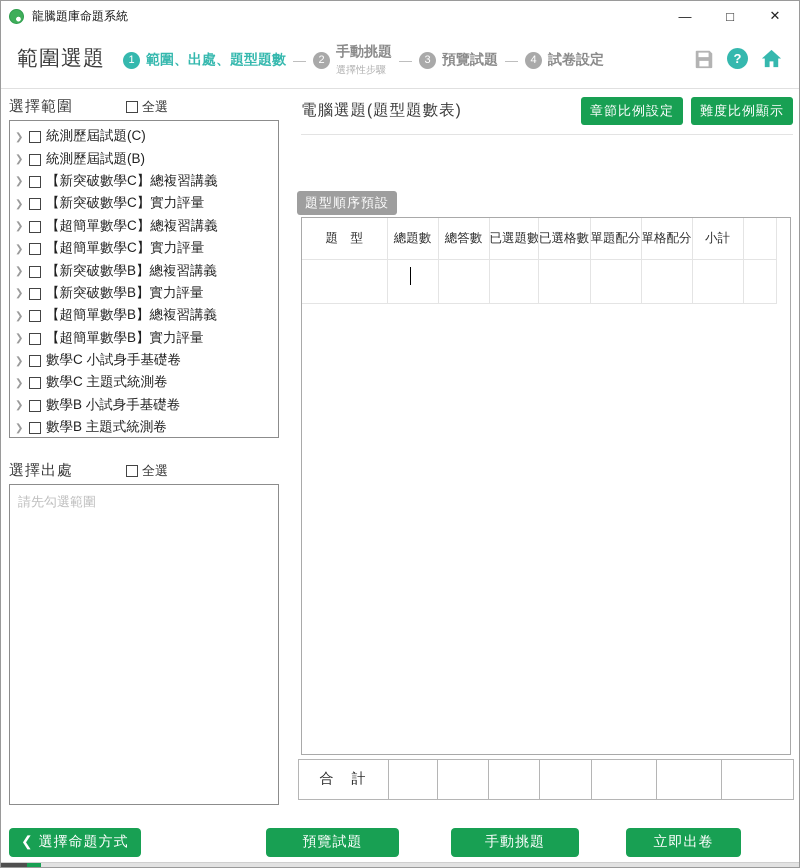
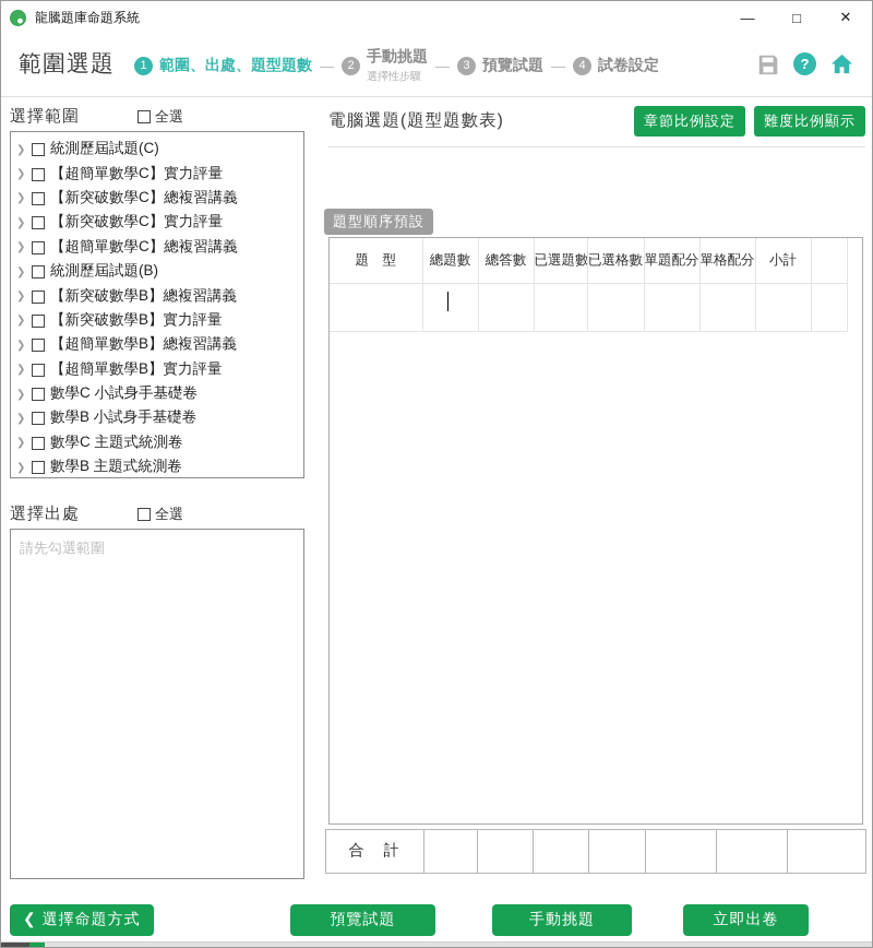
  龍騰題庫命題系統
  —
  □
  ✕
  範圍選題
  1
  範圍、出處、題型題數
  —
  2
  手動挑題
  選擇性步驟
  —
  3
  預覽試題
  —
  4
  試卷設定
  ?
  選擇範圍
  全選
  ❯
  統測歷屆試題(C)
  ❯
- 統測歷屆試題(B)
+ 【超簡單數學C】實力評量
  ❯
  【新突破數學C】總複習講義
  ❯
  【新突破數學C】實力評量
  ❯
  【超簡單數學C】總複習講義
  ❯
- 【超簡單數學C】實力評量
+ 統測歷屆試題(B)
  ❯
  【新突破數學B】總複習講義
  ❯
  【新突破數學B】實力評量
  ❯
  【超簡單數學B】總複習講義
  ❯
  【超簡單數學B】實力評量
  ❯
  數學C 小試身手基礎卷
  ❯
- 數學C 主題式統測卷
+ 數學B 小試身手基礎卷
  ❯
- 數學B 小試身手基礎卷
+ 數學C 主題式統測卷
  ❯
  數學B 主題式統測卷
  選擇出處
  全選
  請先勾選範圍
  電腦選題(題型題數表)
  章節比例設定
  難度比例顯示
  題型順序預設
  題 型	總題數	總答數	已選題數	已選格數	單題配分	單格配分	小計
  合 計
  ❮ 選擇命題方式
  預覽試題
  手動挑題
  立即出卷
